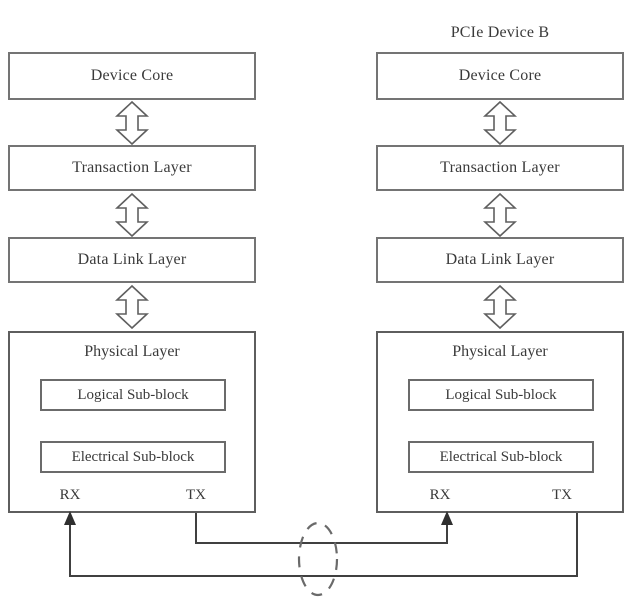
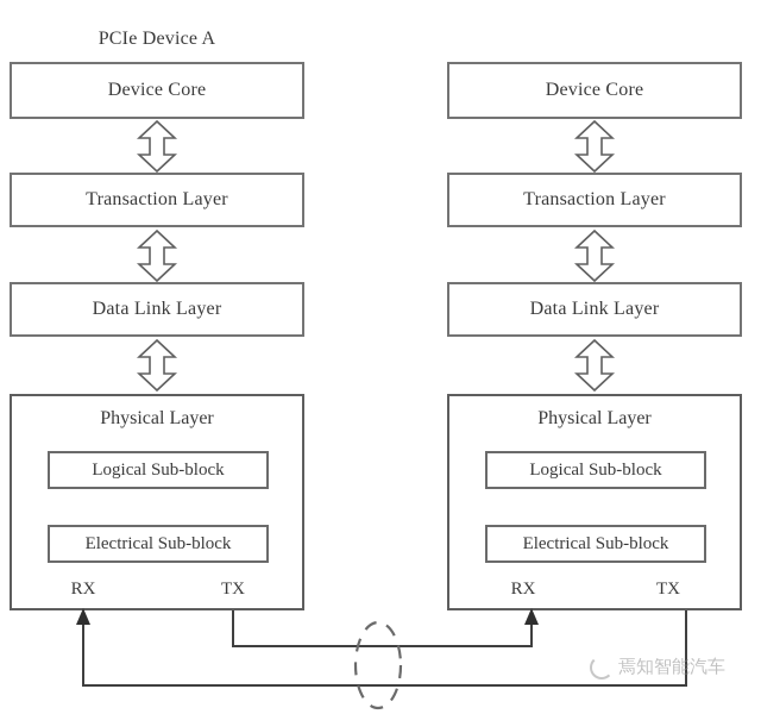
+ PCIe Device A
  Device Core
  Transaction Layer
  Data Link Layer
  Physical Layer
  Logical Sub-block
  Electrical Sub-block
  RX
  TX
- PCIe Device B
  Device Core
  Transaction Layer
  Data Link Layer
  Physical Layer
  Logical Sub-block
  Electrical Sub-block
  RX
  TX
+ 焉知智能汽车
